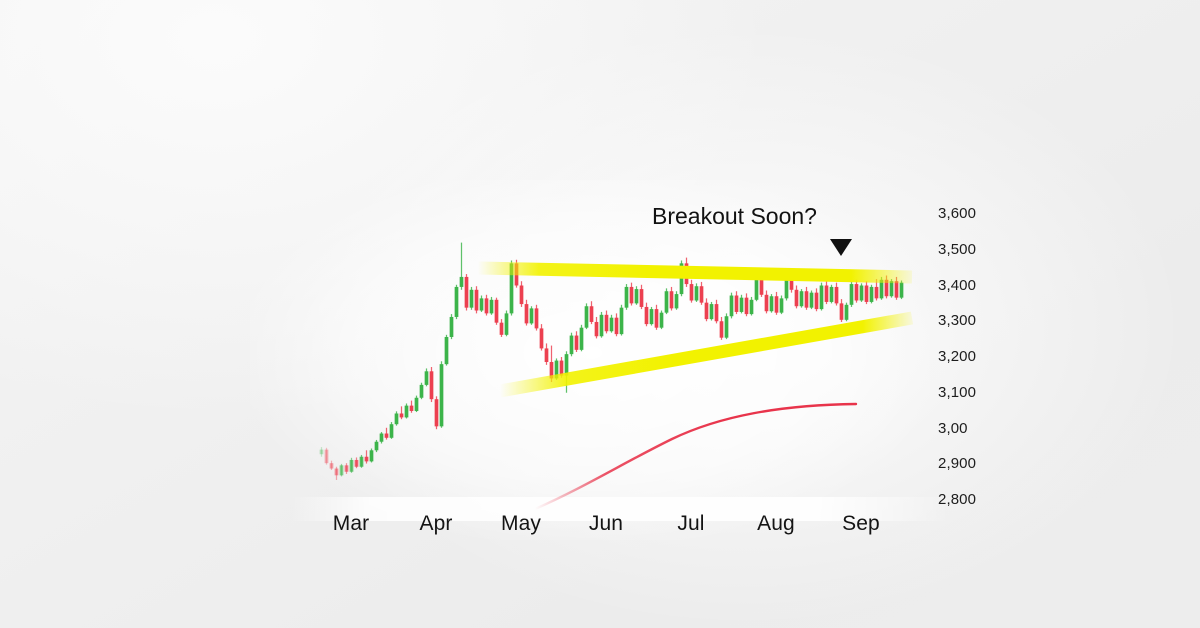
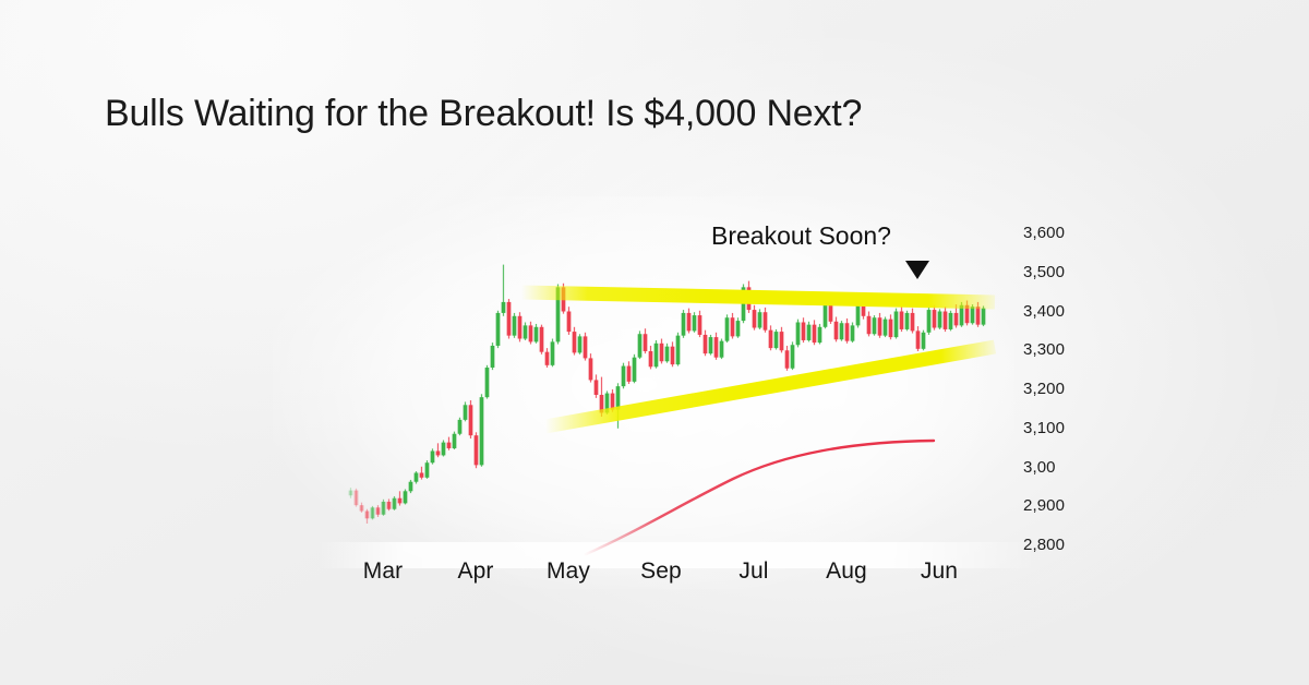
+ Bulls Waiting for the Breakout! Is $4,000 Next?
  Breakout Soon?
  2,800
  2,900
  3,00
  3,100
  3,200
  3,300
  3,400
  3,500
  3,600
  Mar
  Apr
  May
- Jun
+ Sep
  Jul
  Aug
- Sep
+ Jun
